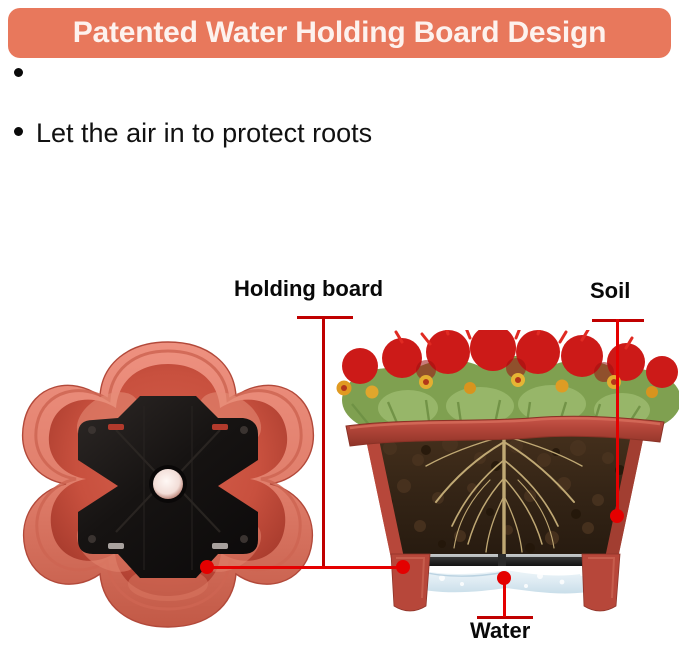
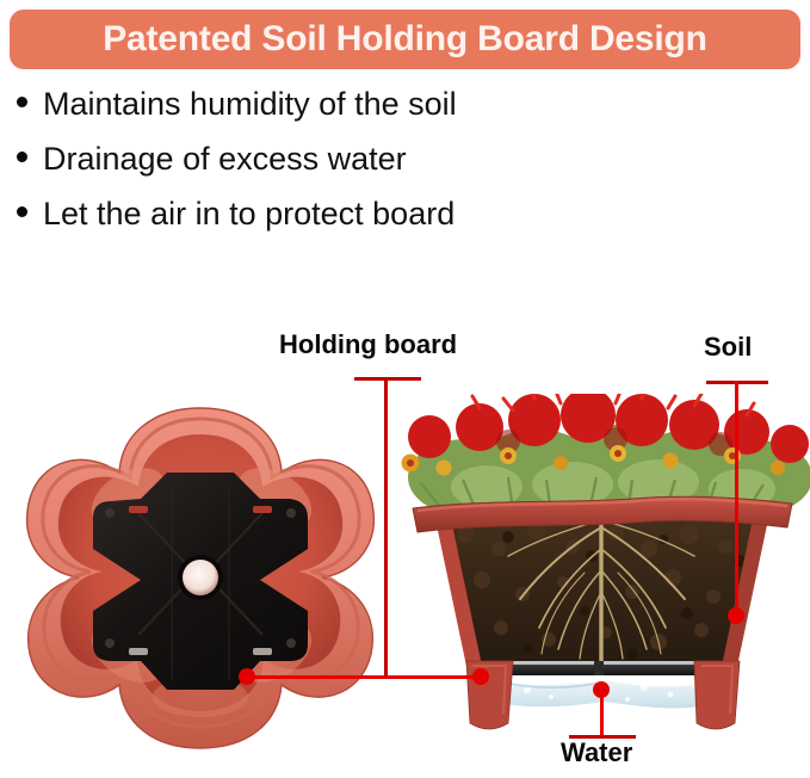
- Patented Water Holding Board Design
+ Patented Soil Holding Board Design
+ Maintains humidity of the soil
+ Drainage of excess water
- Let the air in to protect roots
+ Let the air in to protect board
  Holding board
  Soil
  Water
